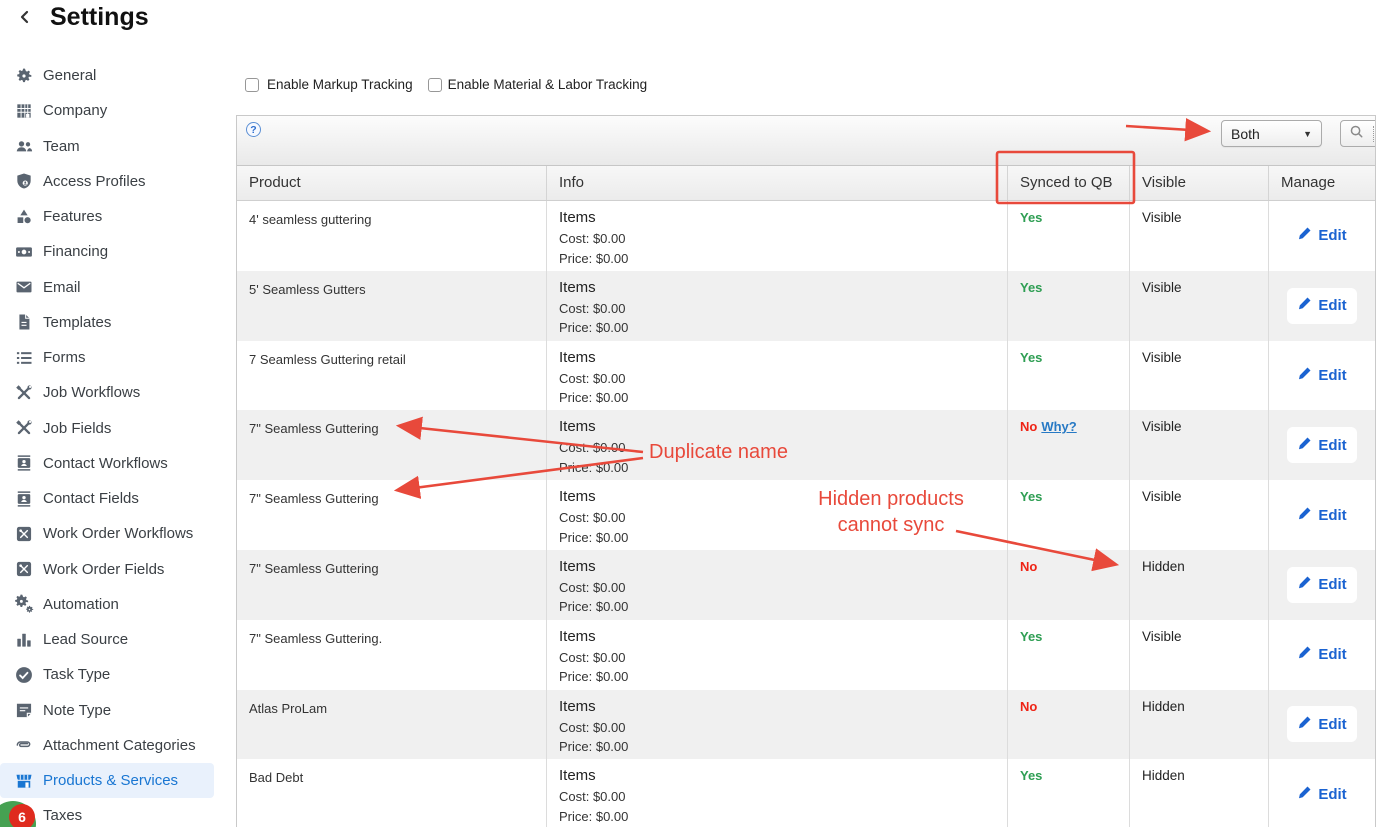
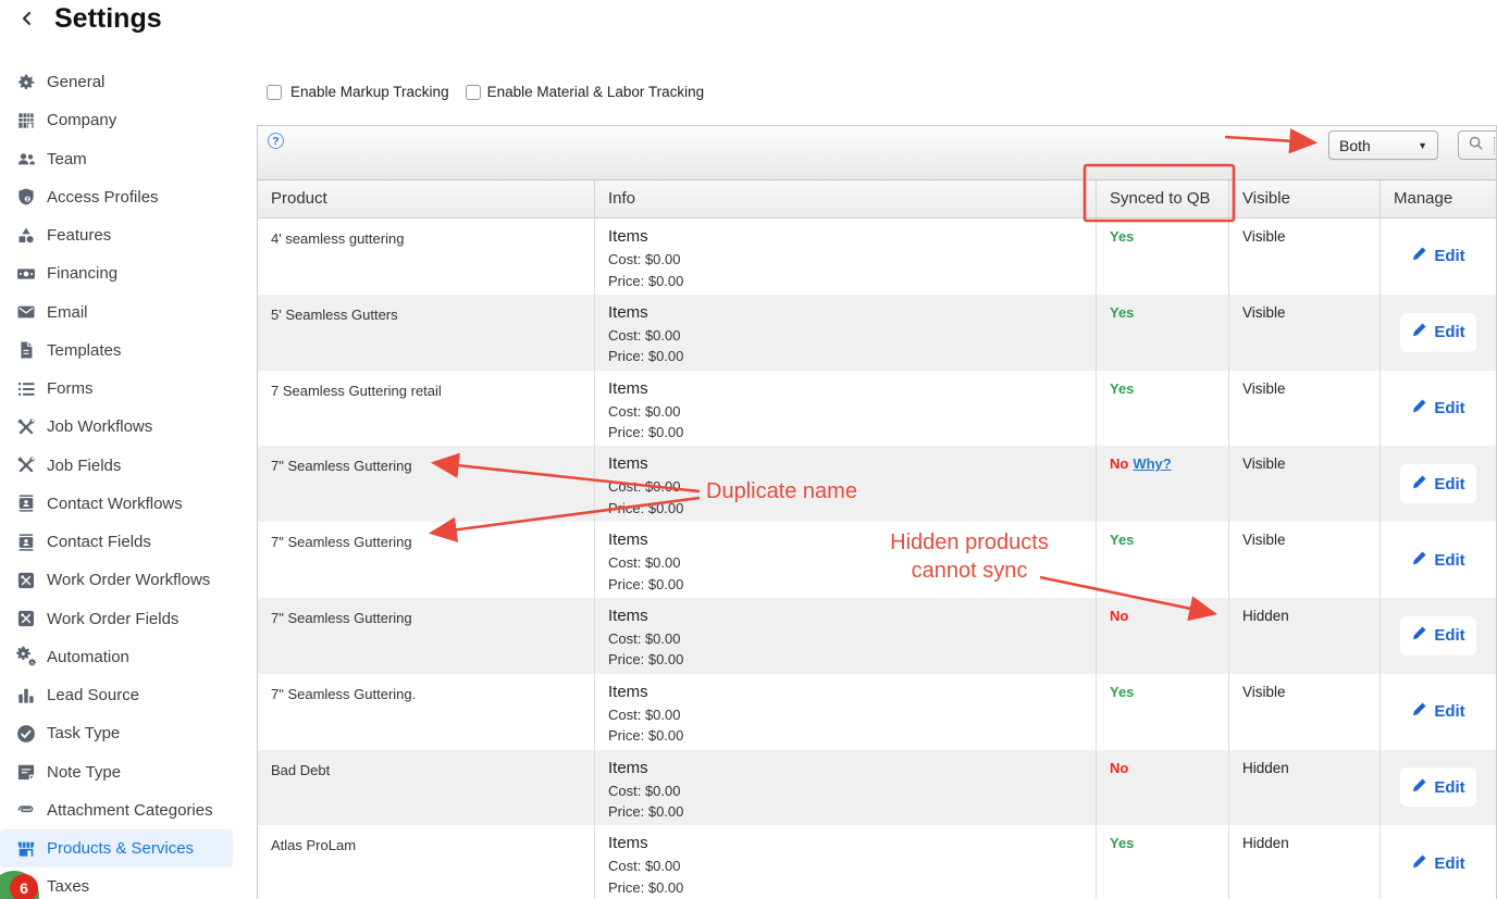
  Settings
  General
  Company
  Team
  Access Profiles
  Features
  Financing
  Email
  Templates
  Forms
  Job Workflows
  Job Fields
  Contact Workflows
  Contact Fields
  Work Order Workflows
  Work Order Fields
  Automation
  Lead Source
  Task Type
  Note Type
  Attachment Categories
  Products & Services
  Taxes
  6
  Enable Markup Tracking
  Enable Material & Labor Tracking
  ?
  Both
  ▼
  Product
  Info
  Synced to QB
  Visible
  Manage
  4' seamless guttering
  Items
  Cost: $0.00
  Price: $0.00
  Yes
  Visible
  Edit
  5' Seamless Gutters
  Items
  Cost: $0.00
  Price: $0.00
  Yes
  Visible
  Edit
  7 Seamless Guttering retail
  Items
  Cost: $0.00
  Price: $0.00
  Yes
  Visible
  Edit
  7" Seamless Guttering
  Items
  No Why?
  Visible
  Edit
  7" Seamless Guttering
  Items
  Cost: $0.00
  Price: $0.00
  Yes
  Visible
  Edit
  7" Seamless Guttering
  Items
  Cost: $0.00
  Price: $0.00
  No
  Hidden
  Edit
  7" Seamless Guttering.
  Items
  Cost: $0.00
  Price: $0.00
  Yes
  Visible
  Edit
- Atlas ProLam
+ Bad Debt
  Items
  Cost: $0.00
  Price: $0.00
  No
  Hidden
  Edit
- Bad Debt
+ Atlas ProLam
  Items
  Cost: $0.00
  Price: $0.00
  Yes
  Hidden
  Edit
  Duplicate name
  Hidden products
  cannot sync
